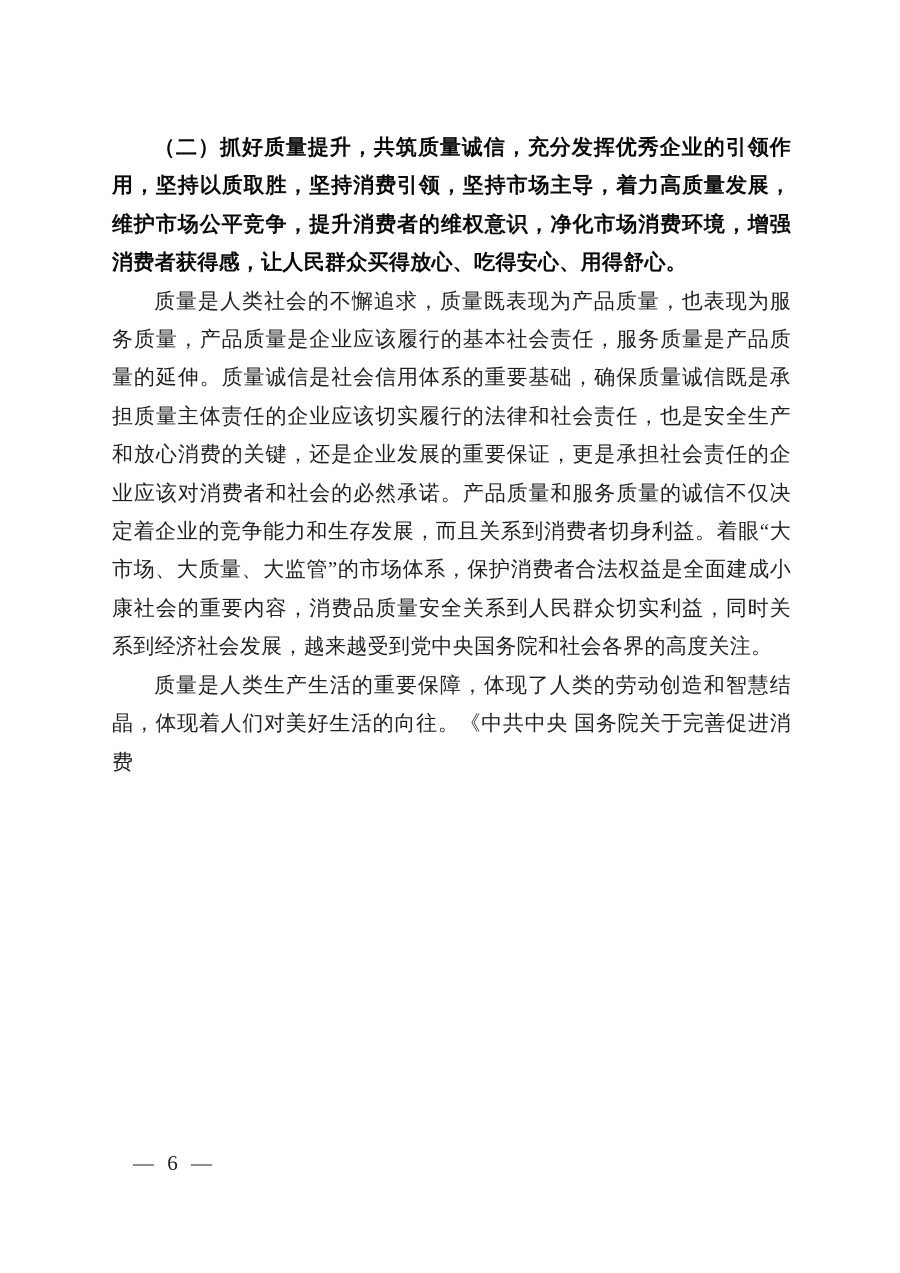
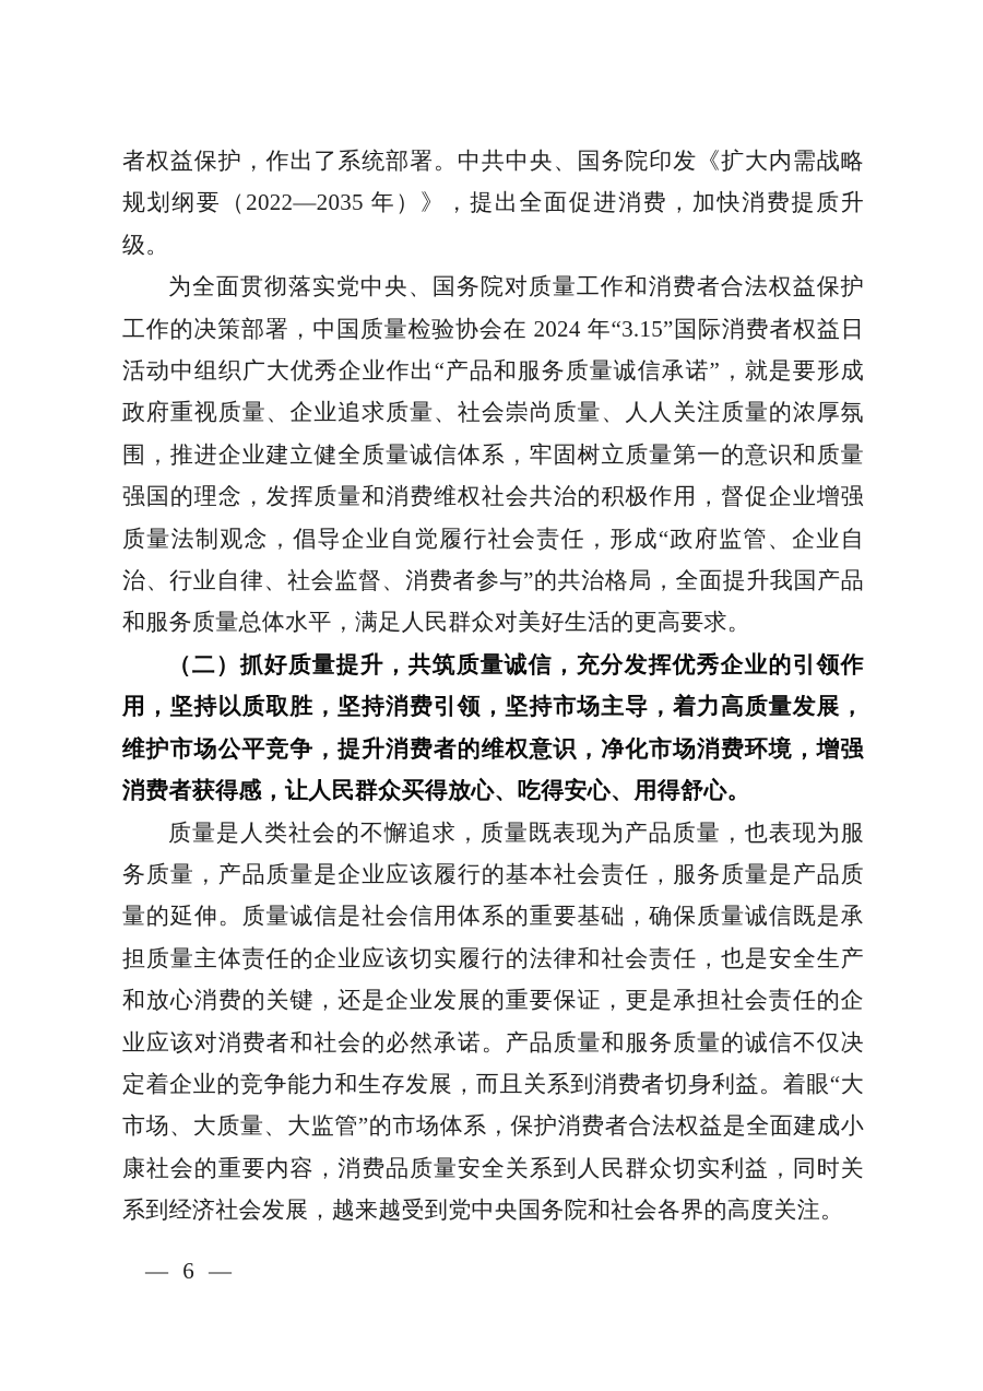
+ 者权益保护，作出了系统部署。中共中央、国务院印发《扩大内需战略规划纲要（2022—2035 年）》，提出全面促进消费，加快消费提质升级。
+ 为全面贯彻落实党中央、国务院对质量工作和消费者合法权益保护工作的决策部署，中国质量检验协会在 2024 年“3.15”国际消费者权益日活动中组织广大优秀企业作出“产品和服务质量诚信承诺”，就是要形成政府重视质量、企业追求质量、社会崇尚质量、人人关注质量的浓厚氛围，推进企业建立健全质量诚信体系，牢固树立质量第一的意识和质量强国的理念，发挥质量和消费维权社会共治的积极作用，督促企业增强质量法制观念，倡导企业自觉履行社会责任，形成“政府监管、企业自治、行业自律、社会监督、消费者参与”的共治格局，全面提升我国产品和服务质量总体水平，满足人民群众对美好生活的更高要求。
  （二）抓好质量提升，共筑质量诚信，充分发挥优秀企业的引领作用，坚持以质取胜，坚持消费引领，坚持市场主导，着力高质量发展，维护市场公平竞争，提升消费者的维权意识，净化市场消费环境，增强消费者获得感，让人民群众买得放心、吃得安心、用得舒心。
  质量是人类社会的不懈追求，质量既表现为产品质量，也表现为服务质量，产品质量是企业应该履行的基本社会责任，服务质量是产品质量的延伸。质量诚信是社会信用体系的重要基础，确保质量诚信既是承担质量主体责任的企业应该切实履行的法律和社会责任，也是安全生产和放心消费的关键，还是企业发展的重要保证，更是承担社会责任的企业应该对消费者和社会的必然承诺。产品质量和服务质量的诚信不仅决定着企业的竞争能力和生存发展，而且关系到消费者切身利益。着眼“大市场、大质量、大监管”的市场体系，保护消费者合法权益是全面建成小康社会的重要内容，消费品质量安全关系到人民群众切实利益，同时关系到经济社会发展，越来越受到党中央国务院和社会各界的高度关注。
- 质量是人类生产生活的重要保障，体现了人类的劳动创造和智慧结晶，体现着人们对美好生活的向往。《中共中央 国务院关于完善促进消费
  — 6 —
